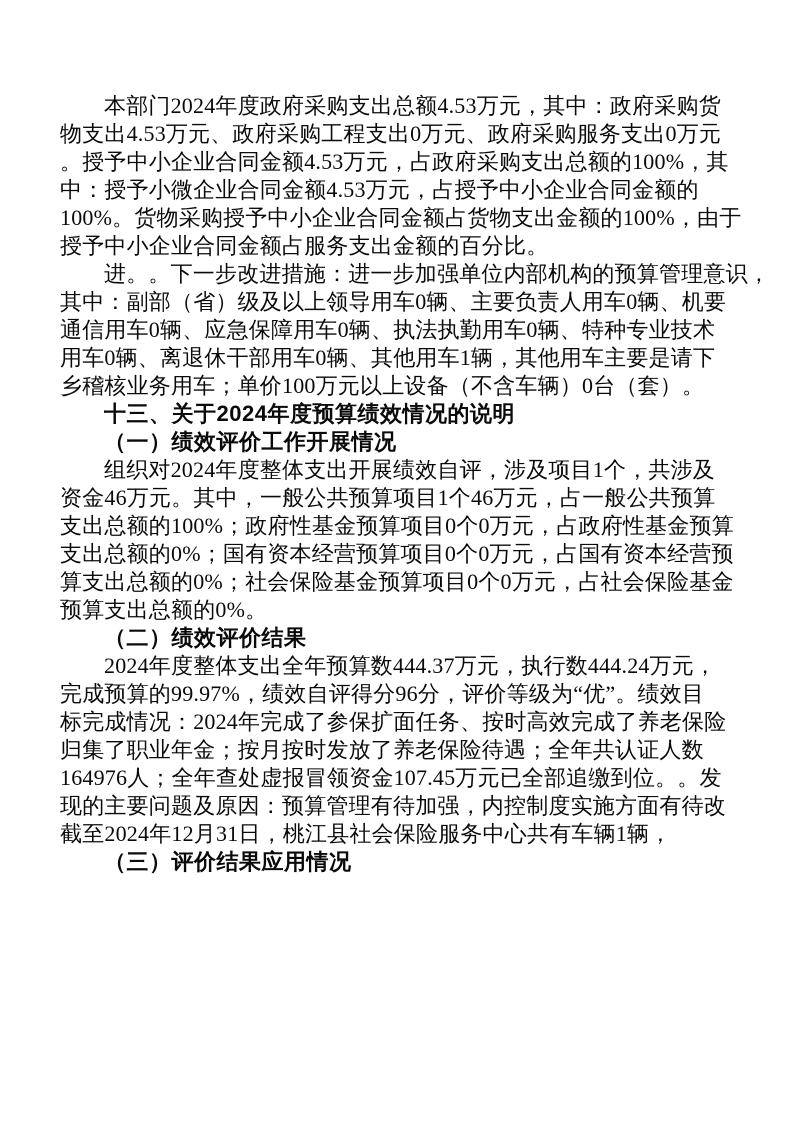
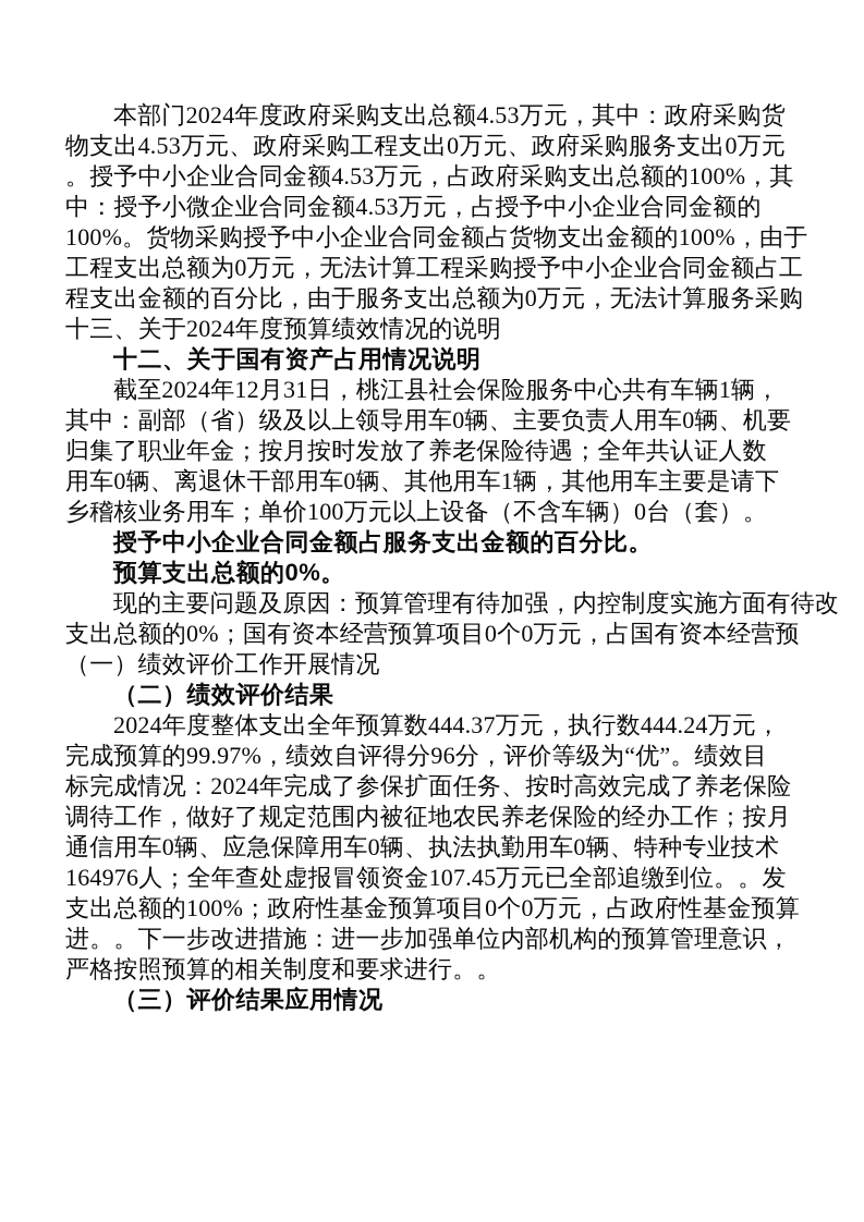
  本部门2024年度政府采购支出总额4.53万元，其中：政府采购货
  物支出4.53万元、政府采购工程支出0万元、政府采购服务支出0万元
  。授予中小企业合同金额4.53万元，占政府采购支出总额的100%，其
  中：授予小微企业合同金额4.53万元，占授予中小企业合同金额的
  100%。货物采购授予中小企业合同金额占货物支出金额的100%，由于
+ 工程支出总额为0万元，无法计算工程采购授予中小企业合同金额占工
+ 程支出金额的百分比，由于服务支出总额为0万元，无法计算服务采购
- 授予中小企业合同金额占服务支出金额的百分比。
+ 十三、关于2024年度预算绩效情况的说明
+ 十二、关于国有资产占用情况说明
- 进。。下一步改进措施：进一步加强单位内部机构的预算管理意识，
+ 截至2024年12月31日，桃江县社会保险服务中心共有车辆1辆，
  其中：副部（省）级及以上领导用车0辆、主要负责人用车0辆、机要
- 通信用车0辆、应急保障用车0辆、执法执勤用车0辆、特种专业技术
+ 归集了职业年金；按月按时发放了养老保险待遇；全年共认证人数
  用车0辆、离退休干部用车0辆、其他用车1辆，其他用车主要是请下
  乡稽核业务用车；单价100万元以上设备（不含车辆）0台（套）。
- 十三、关于2024年度预算绩效情况的说明
+ 授予中小企业合同金额占服务支出金额的百分比。
- （一）绩效评价工作开展情况
+ 预算支出总额的0%。
- 组织对2024年度整体支出开展绩效自评，涉及项目1个，共涉及
- 资金46万元。其中，一般公共预算项目1个46万元，占一般公共预算
- 支出总额的100%；政府性基金预算项目0个0万元，占政府性基金预算
+ 现的主要问题及原因：预算管理有待加强，内控制度实施方面有待改
  支出总额的0%；国有资本经营预算项目0个0万元，占国有资本经营预
- 算支出总额的0%；社会保险基金预算项目0个0万元，占社会保险基金
- 预算支出总额的0%。
+ （一）绩效评价工作开展情况
  （二）绩效评价结果
  2024年度整体支出全年预算数444.37万元，执行数444.24万元，
  完成预算的99.97%，绩效自评得分96分，评价等级为“优”。绩效目
  标完成情况：2024年完成了参保扩面任务、按时高效完成了养老保险
+ 调待工作，做好了规定范围内被征地农民养老保险的经办工作；按月
- 归集了职业年金；按月按时发放了养老保险待遇；全年共认证人数
+ 通信用车0辆、应急保障用车0辆、执法执勤用车0辆、特种专业技术
  164976人；全年查处虚报冒领资金107.45万元已全部追缴到位。。发
- 现的主要问题及原因：预算管理有待加强，内控制度实施方面有待改
+ 支出总额的100%；政府性基金预算项目0个0万元，占政府性基金预算
- 截至2024年12月31日，桃江县社会保险服务中心共有车辆1辆，
+ 进。。下一步改进措施：进一步加强单位内部机构的预算管理意识，
+ 严格按照预算的相关制度和要求进行。。
  （三）评价结果应用情况
